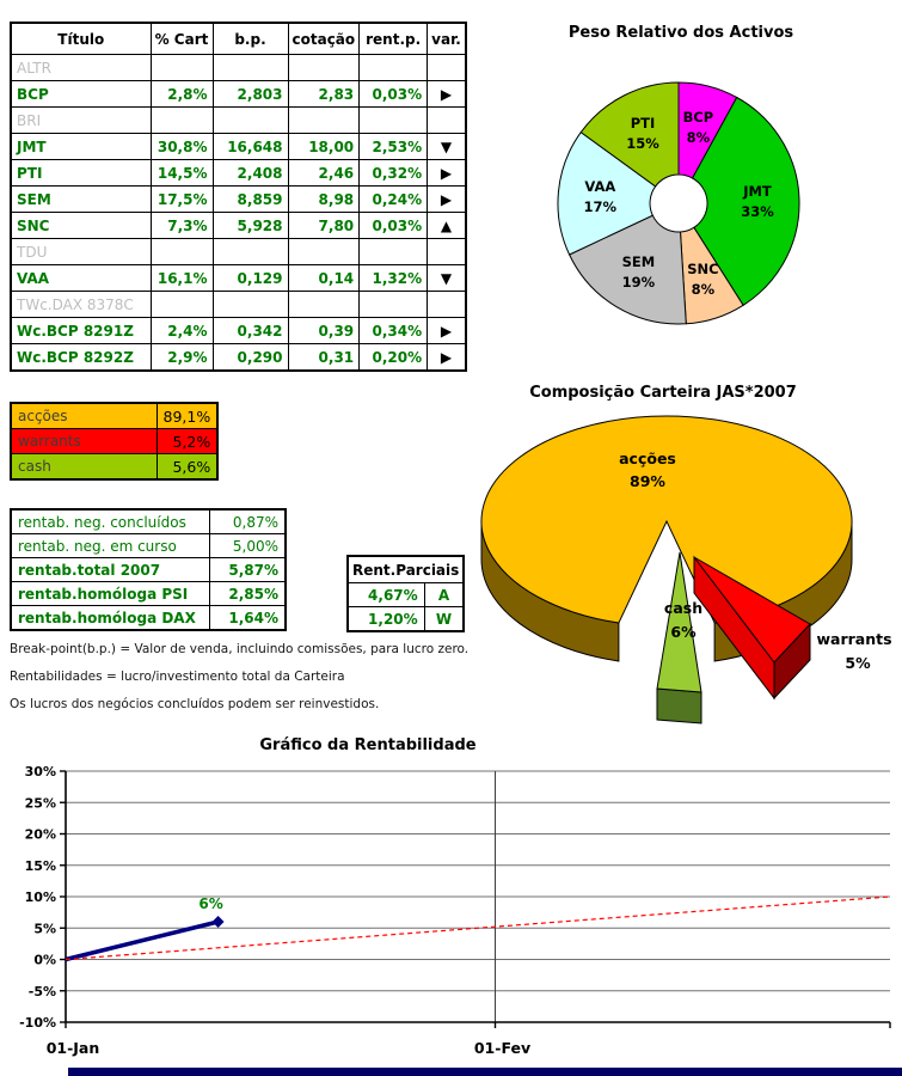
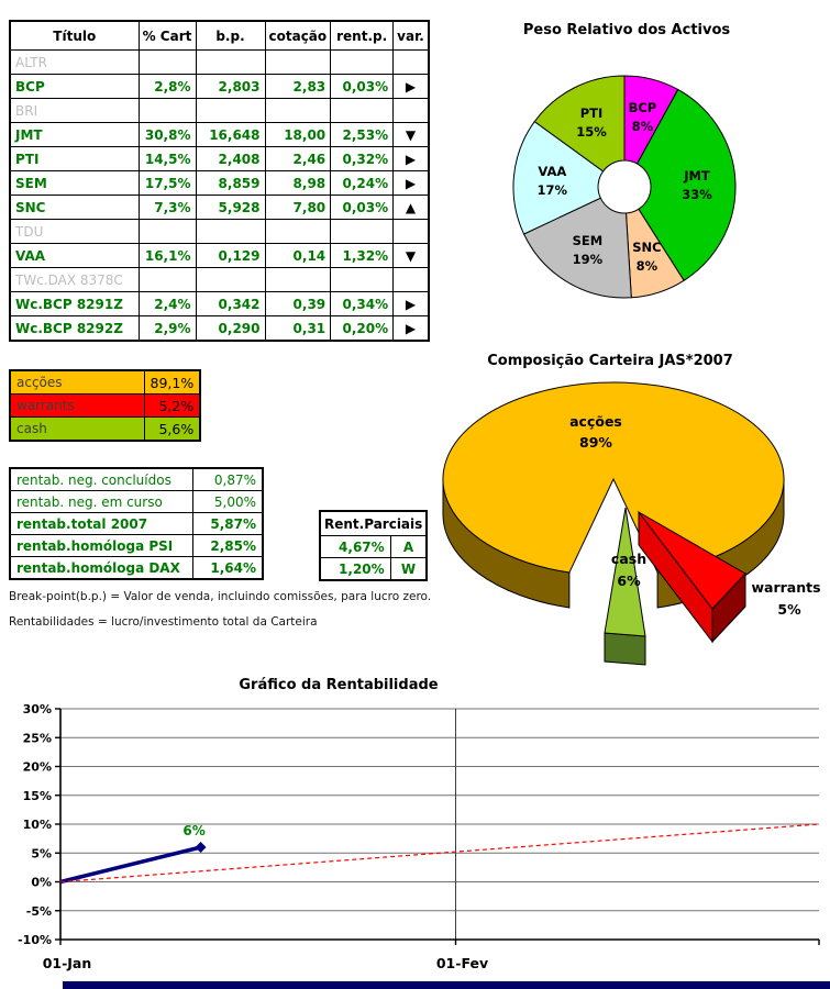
  Título	% Cart	b.p.	cotação	rent.p.	var.
  ALTR
  BCP	2,8%	2,803	2,83	0,03%	▶
  BRI
  JMT	30,8%	16,648	18,00	2,53%	▼
  PTI	14,5%	2,408	2,46	0,32%	▶
  SEM	17,5%	8,859	8,98	0,24%	▶
  SNC	7,3%	5,928	7,80	0,03%	▲
  TDU
  VAA	16,1%	0,129	0,14	1,32%	▼
  TWc.DAX 8378C
  Wc.BCP 8291Z	2,4%	0,342	0,39	0,34%	▶
  Wc.BCP 8292Z	2,9%	0,290	0,31	0,20%	▶
  Peso Relativo dos Activos
  BCP
  8%
  JMT
  33%
  SNC
  8%
  SEM
  19%
  VAA
  17%
  PTI
  15%
  acções	89,1%
  warrants	5,2%
  cash	5,6%
  rentab. neg. concluídos	0,87%
  rentab. neg. em curso	5,00%
  rentab.total 2007	5,87%
  rentab.homóloga PSI	2,85%
  rentab.homóloga DAX	1,64%
  Rent.Parciais
  4,67%	A
  1,20%	W
  Break-point(b.p.) = Valor de venda, incluindo comissões, para lucro zero.
  Rentabilidades = lucro/investimento total da Carteira
- Os lucros dos negócios concluídos podem ser reinvestidos.
  Composição Carteira JAS*2007
  acções
  89%
  cash
  6%
  warrants
  5%
  Gráfico da Rentabilidade
  30%
  25%
  20%
  15%
  10%
  5%
  0%
  -5%
  -10%
  01-Jan
  01-Fev
  6%
